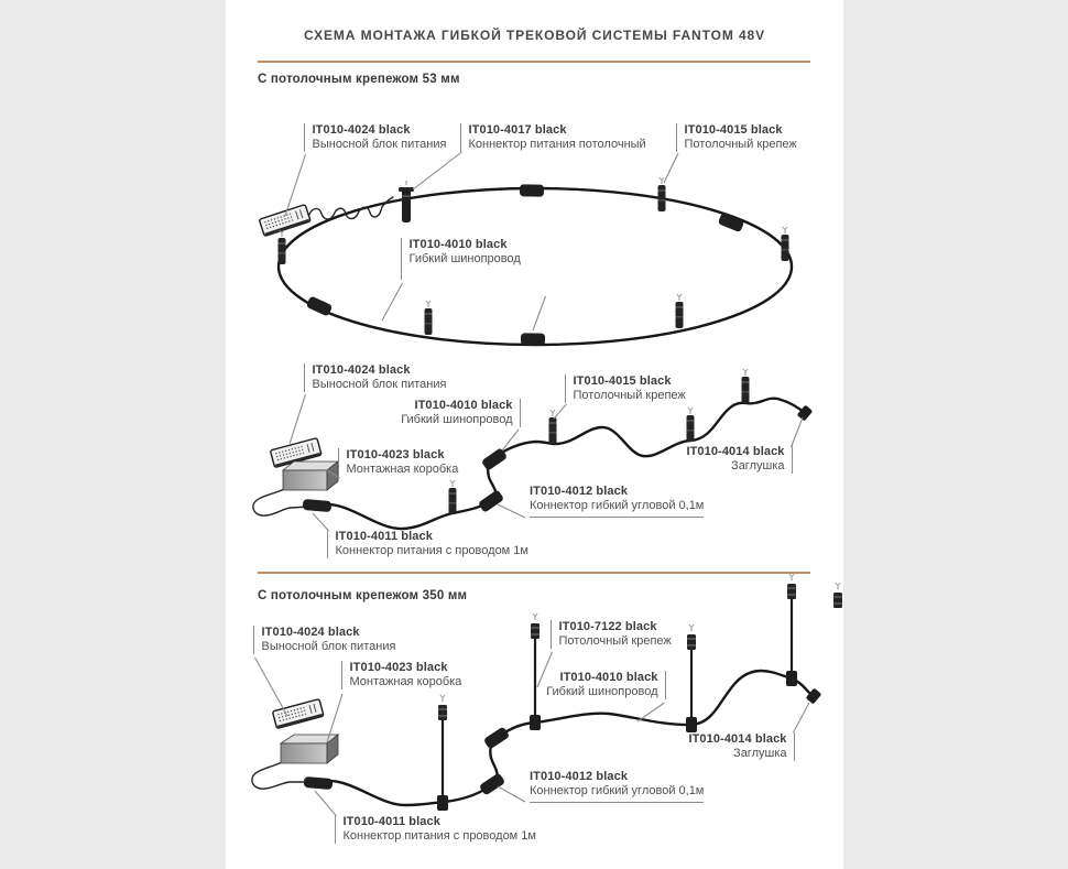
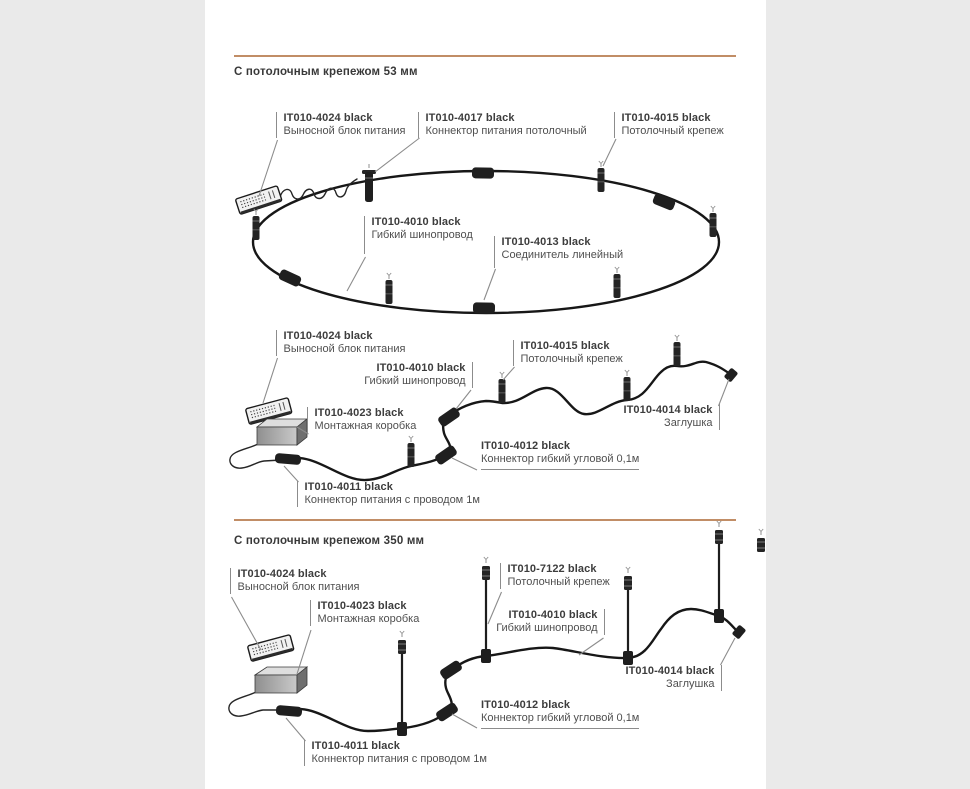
- СХЕМА МОНТАЖА ГИБКОЙ ТРЕКОВОЙ СИСТЕМЫ FANTOM 48V
  С потолочным крепежом 53 мм
  С потолочным крепежом 350 мм
  IT010-4024 black
  Выносной блок питания
  IT010-4017 black
  Коннектор питания потолочный
  IT010-4015 black
  Потолочный крепеж
  IT010-4010 black
  Гибкий шинопровод
+ IT010-4013 black
+ Соединитель линейный
  IT010-4024 black
  Выносной блок питания
  IT010-4010 black
  Гибкий шинопровод
  IT010-4015 black
  Потолочный крепеж
  IT010-4023 black
  Монтажная коробка
  IT010-4014 black
  Заглушка
  IT010-4012 black
  Коннектор гибкий угловой 0,1м
  IT010-4011 black
  Коннектор питания с проводом 1м
  IT010-4024 black
  Выносной блок питания
  IT010-4023 black
  Монтажная коробка
  IT010-7122 black
  Потолочный крепеж
  IT010-4010 black
  Гибкий шинопровод
  IT010-4014 black
  Заглушка
  IT010-4012 black
  Коннектор гибкий угловой 0,1м
  IT010-4011 black
  Коннектор питания с проводом 1м
